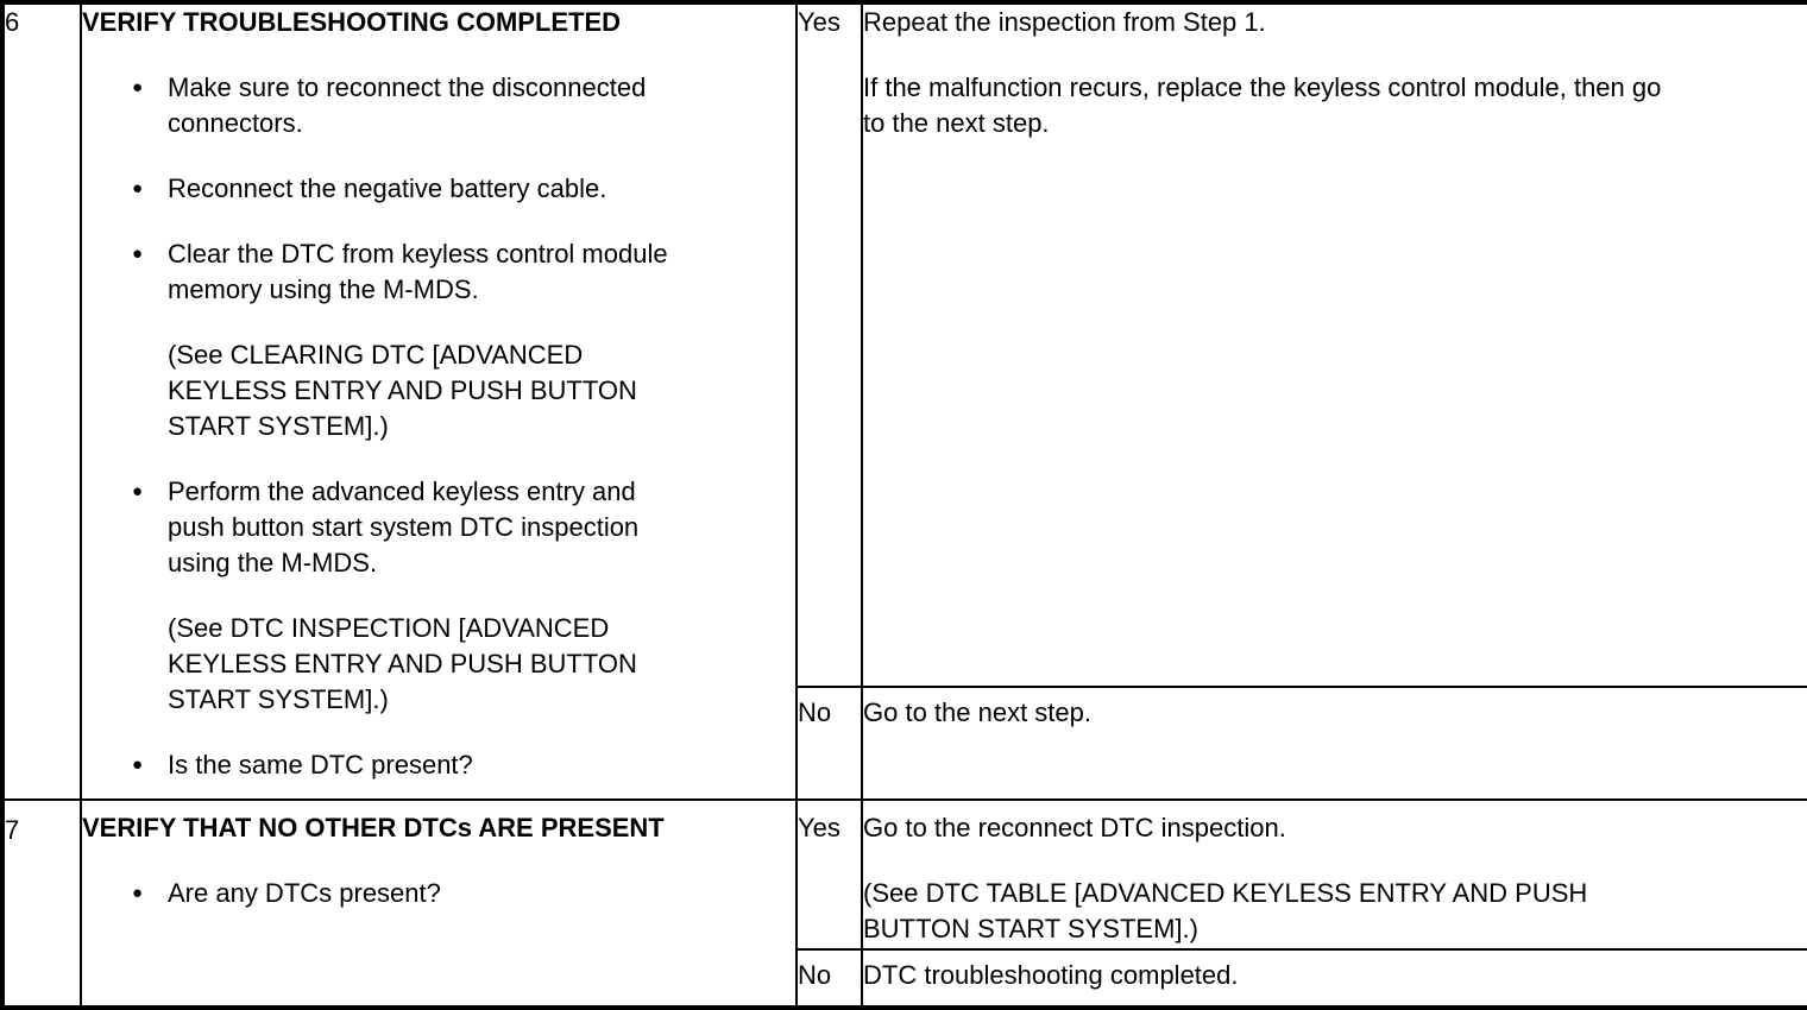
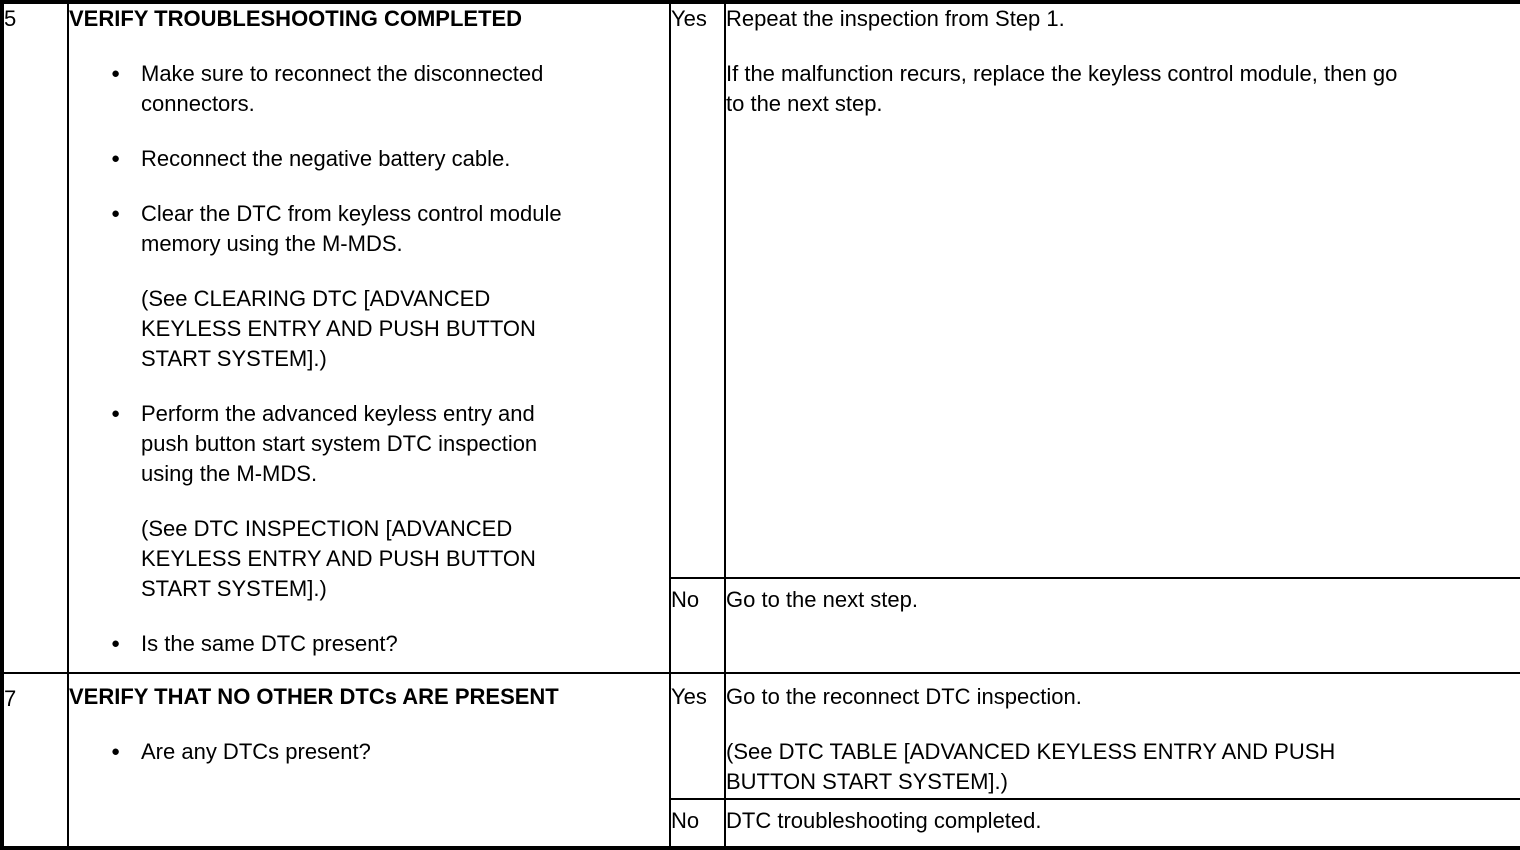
- 6	VERIFY TROUBLESHOOTING COMPLETED ● Make sure to reconnect the disconnected connectors. ● Reconnect the negative battery cable. ● Clear the DTC from keyless control module memory using the M-MDS. (See CLEARING DTC [ADVANCED KEYLESS ENTRY AND PUSH BUTTON START SYSTEM].) ● Perform the advanced keyless entry and push button start system DTC inspection using the M-MDS. (See DTC INSPECTION [ADVANCED KEYLESS ENTRY AND PUSH BUTTON START SYSTEM].) ● Is the same DTC present?	Yes	Repeat the inspection from Step 1. If the malfunction recurs, replace the keyless control module, then go to the next step.
+ 5	VERIFY TROUBLESHOOTING COMPLETED ● Make sure to reconnect the disconnected connectors. ● Reconnect the negative battery cable. ● Clear the DTC from keyless control module memory using the M-MDS. (See CLEARING DTC [ADVANCED KEYLESS ENTRY AND PUSH BUTTON START SYSTEM].) ● Perform the advanced keyless entry and push button start system DTC inspection using the M-MDS. (See DTC INSPECTION [ADVANCED KEYLESS ENTRY AND PUSH BUTTON START SYSTEM].) ● Is the same DTC present?	Yes	Repeat the inspection from Step 1. If the malfunction recurs, replace the keyless control module, then go to the next step.
  No	Go to the next step.
  7	VERIFY THAT NO OTHER DTCs ARE PRESENT ● Are any DTCs present?	Yes	Go to the reconnect DTC inspection. (See DTC TABLE [ADVANCED KEYLESS ENTRY AND PUSH BUTTON START SYSTEM].)
  No	DTC troubleshooting completed.
